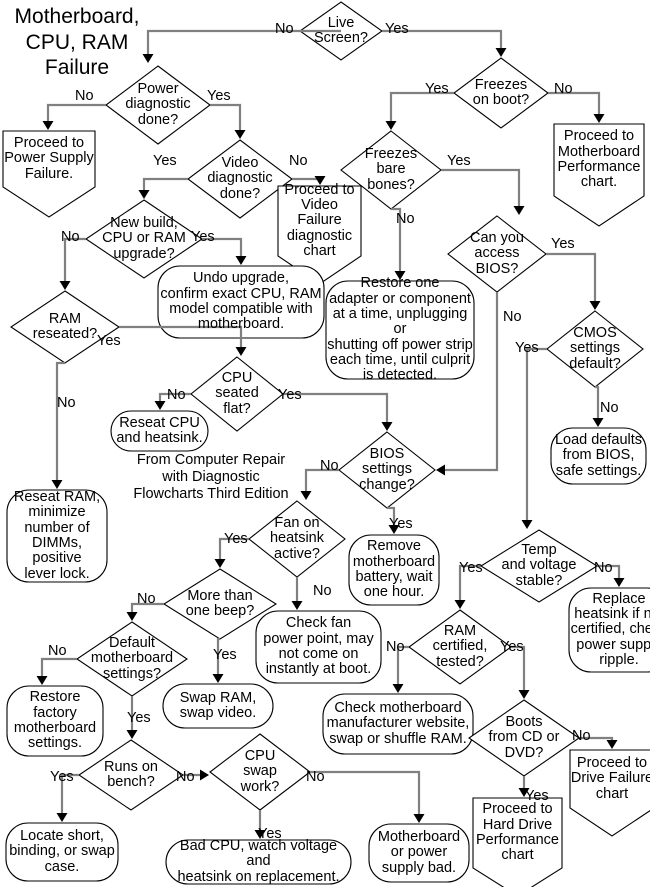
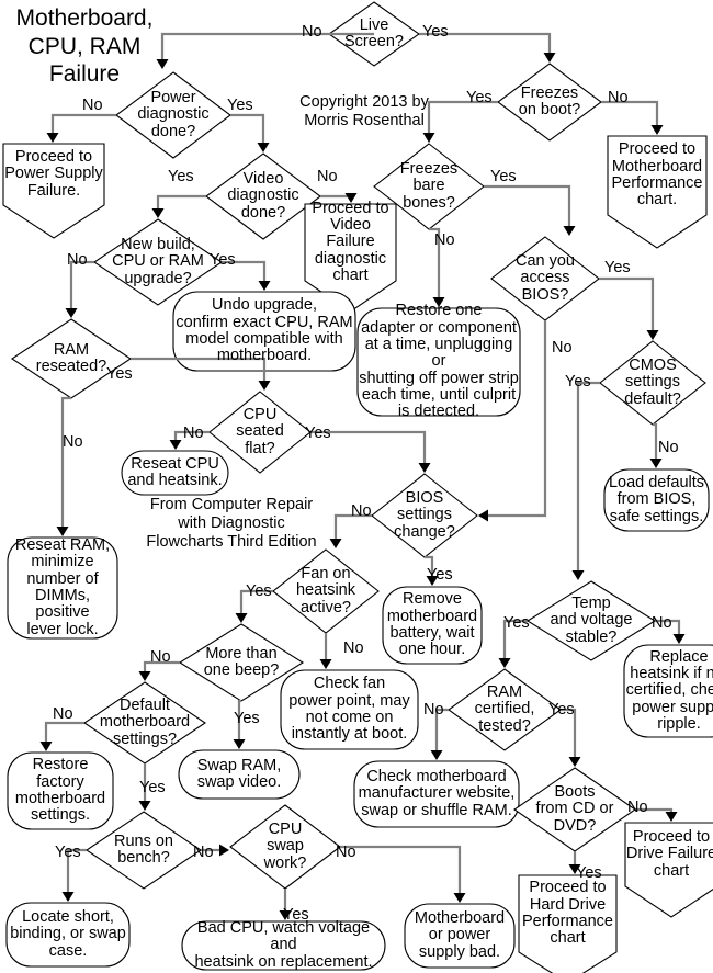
  Motherboard,
  CPU, RAM
  Failure
+ Copyright 2013 by
+ Morris Rosenthal
  From Computer Repair
  with Diagnostic
  Flowcharts Third Edition
  Live
  Screen?
  Power
  diagnostic
  done?
  Proceed to
  Power Supply
  Failure.
  Video
  diagnostic
  done?
  Proceed to
  Video Failure
  diagnostic
  chart
  New build,
  CPU or RAM
  upgrade?
  Undo upgrade,
  confirm exact CPU, RAM
  model compatible with
  motherboard.
  RAM
  reseated?
  Reseat RAM,
  minimize
  number of
  DIMMs, positive
  lever lock.
  CPU
  seated
  flat?
  Reseat CPU
  and heatsink.
  Freezes
  on boot?
  Proceed to
  Motherboard
  Performance
  chart.
  Freezes
  bare
  bones?
  Restore one
  adapter or component
  at a time, unplugging or
  shutting off power strip
  each time, until culprit
  is detected.
  Can you
  access
  BIOS?
  CMOS
  settings
  default?
  Load defaults
  from BIOS,
  safe settings.
  BIOS
  settings
  change?
  Fan on
  heatsink
  active?
  Remove
  motherboard
  battery, wait
  one hour.
  Check fan
  power point, may
  not come on
  instantly at boot.
  More than
  one beep?
  Swap RAM,
  swap video.
  Default
  motherboard
  settings?
  Restore
  factory
  motherboard
  settings.
  Runs on
  bench?
  Locate short,
  binding, or swap
  case.
  CPU
  swap
  work?
  Bad CPU, watch voltage and
  heatsink on replacement.
  Temp
  and voltage
  stable?
  Replace
  heatsink if n
  certified, che
  power supp
  ripple.
  RAM
  certified,
  tested?
  Check motherboard
  manufacturer website,
  swap or shuffle RAM.
  Boots
  from CD or
  DVD?
  Proceed to
  Drive Failure
  chart
  Proceed to
  Hard Drive
  Performance
  chart
  Motherboard
  or power
  supply bad.
  No
  Yes
  No
  Yes
  Yes
  No
  No
  Yes
  Yes
  No
  No
  Yes
  Yes
  No
  Yes
  No
  Yes
  No
  Yes
  No
  No
  Yes
  No
  No
  Yes
  Yes
  No
  Yes
  Yes
  No
  No
  Yes
  Yes
  No
  No
  Yes
  No
  Yes
